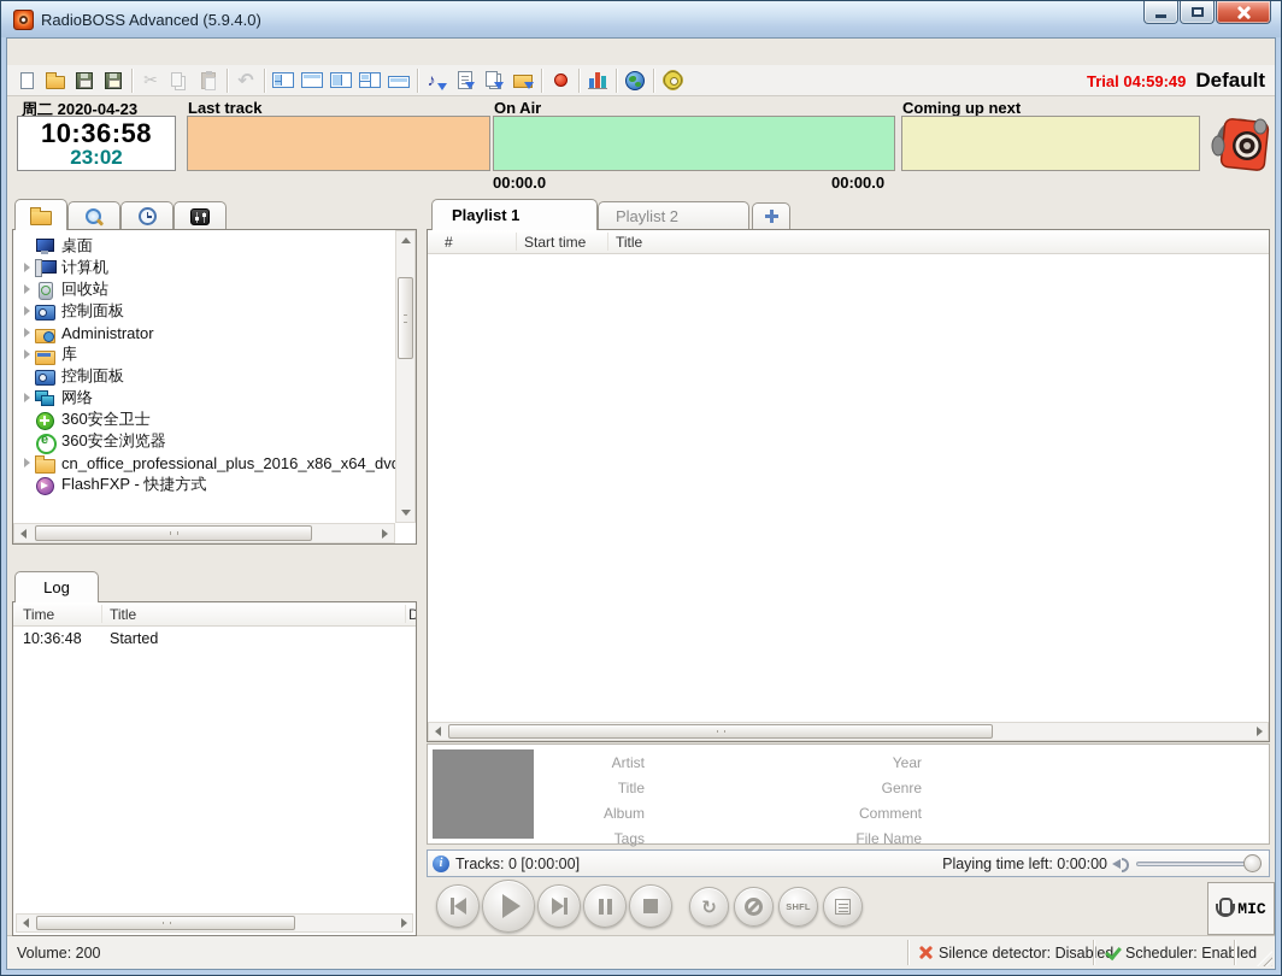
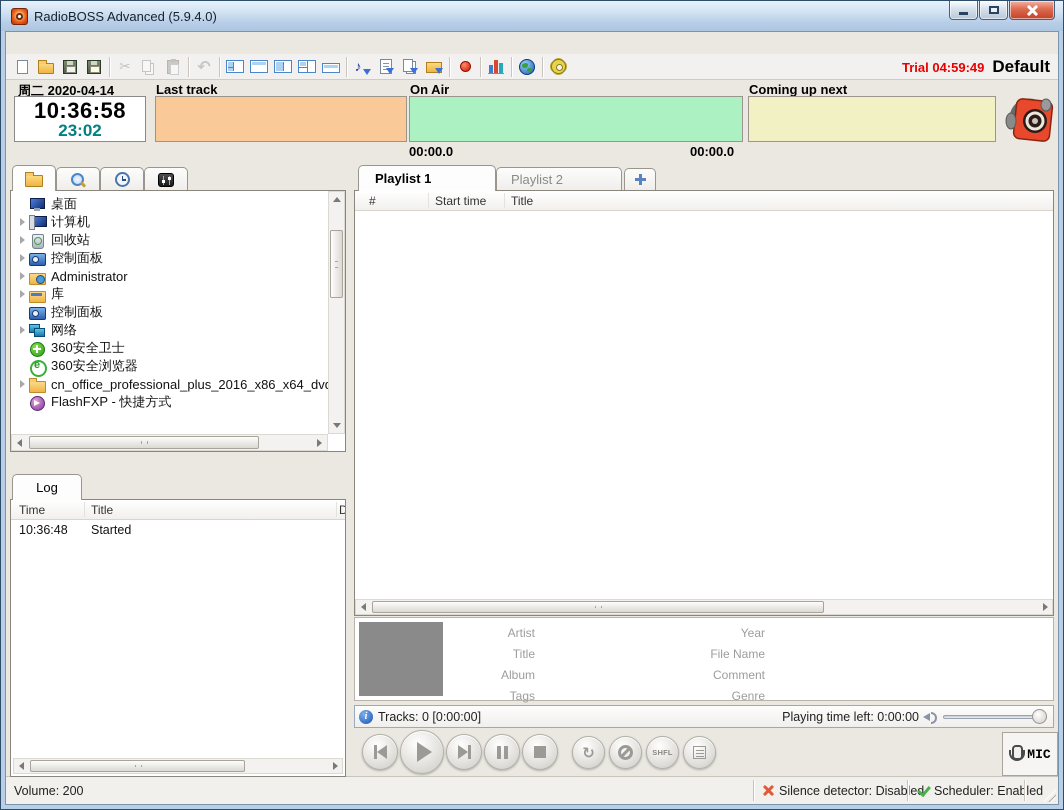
  RadioBOSS Advanced (5.9.4.0)
  Trial 04:59:49
  Default
- 周二 2020-04-23
+ 周二 2020-04-14
  10:36:58
  23:02
  Last track
  On Air
  00:00.0
  00:00.0
  Coming up next
  桌面
  计算机
  回收站
  控制面板
  Administrator
  库
  控制面板
  网络
  360安全卫士
  360安全浏览器
  cn_office_professional_plus_2016_x86_x64_dv
  FlashFXP - 快捷方式
  Log
  Time
  Title
  D
  10:36:48
  Started
  Playlist 1
  Playlist 2
  #
  Start time
  Title
  Artist
  Title
  Album
  Tags
  Year
- Genre
+ File Name
  Comment
- File Name
+ Genre
  i
  Tracks: 0 [0:00:00]
  Playing time left: 0:00:00
  ↻
  SHFL
  MIC
  Volume: 200
  Silence detector: Disabled
  Scheduler: Enabled
